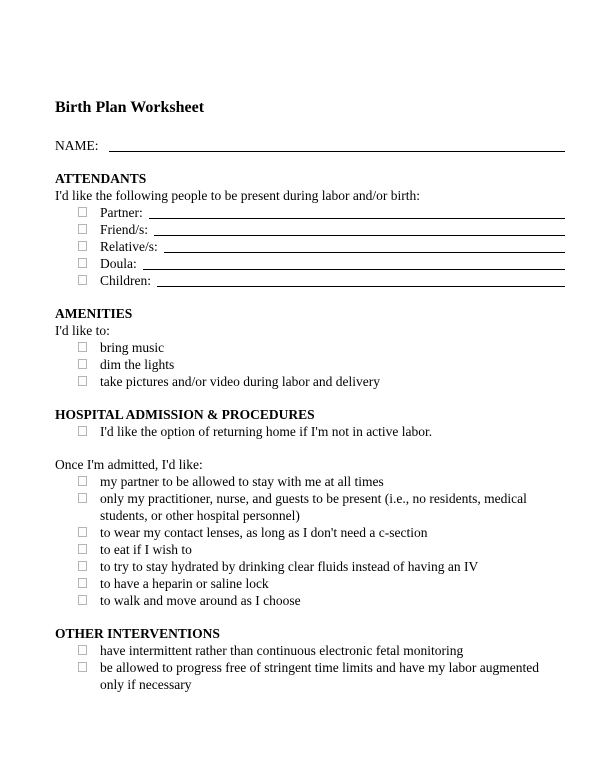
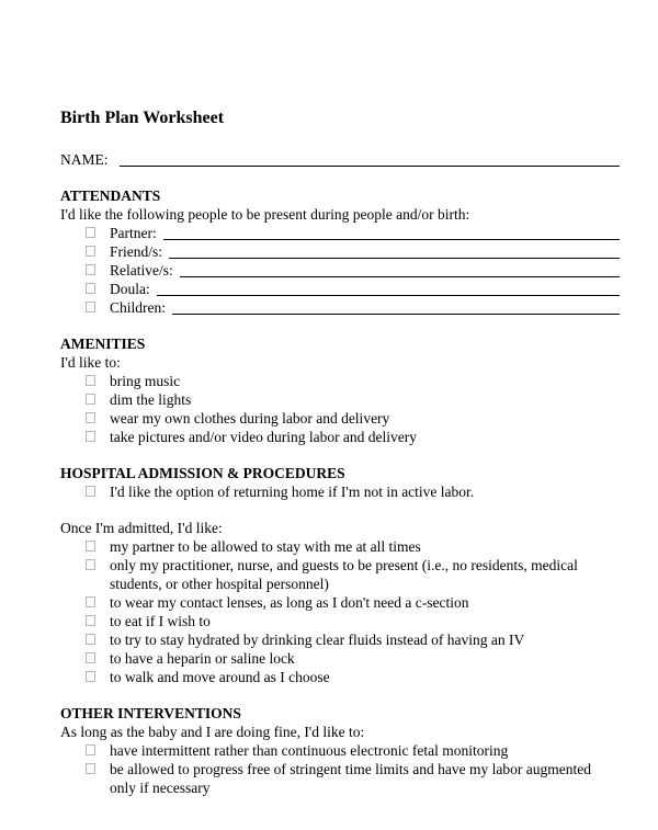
  Birth Plan Worksheet
  NAME:
  ATTENDANTS
- I'd like the following people to be present during labor and/or birth:
+ I'd like the following people to be present during people and/or birth:
  Partner:
  Friend/s:
  Relative/s:
  Doula:
  Children:
  AMENITIES
  I'd like to:
  bring music
  dim the lights
+ wear my own clothes during labor and delivery
  take pictures and/or video during labor and delivery
  HOSPITAL ADMISSION & PROCEDURES
  I'd like the option of returning home if I'm not in active labor.
  Once I'm admitted, I'd like:
  my partner to be allowed to stay with me at all times
  only my practitioner, nurse, and guests to be present (i.e., no residents, medical students, or other hospital personnel)
  to wear my contact lenses, as long as I don't need a c-section
  to eat if I wish to
  to try to stay hydrated by drinking clear fluids instead of having an IV
  to have a heparin or saline lock
  to walk and move around as I choose
  OTHER INTERVENTIONS
+ As long as the baby and I are doing fine, I'd like to:
  have intermittent rather than continuous electronic fetal monitoring
  be allowed to progress free of stringent time limits and have my labor augmented only if necessary
